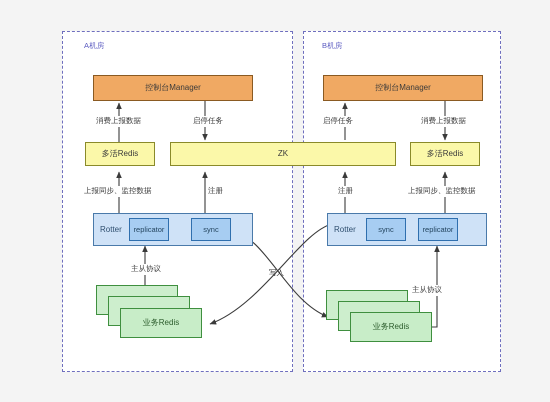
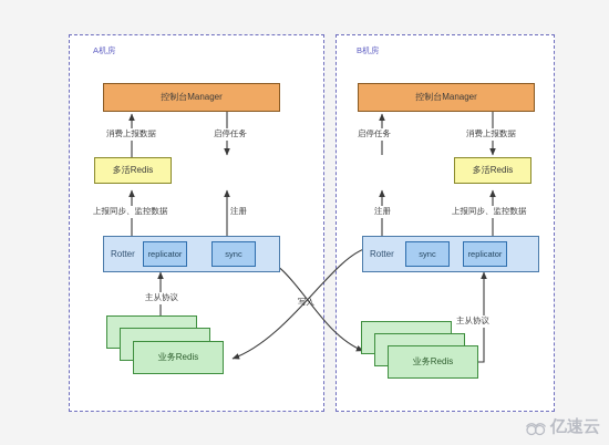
  A机房
  B机房
  控制台Manager
  多活Redis
- ZK
  Rotter
  replicator
  sync
  业务Redis
  控制台Manager
  多活Redis
  Rotter
  sync
  replicator
  业务Redis
  消费上报数据
  启停任务
  上报同步、监控数据
  注册
  主从协议
  启停任务
  消费上报数据
  注册
  上报同步、监控数据
  主从协议
  写入
+ 亿速云
